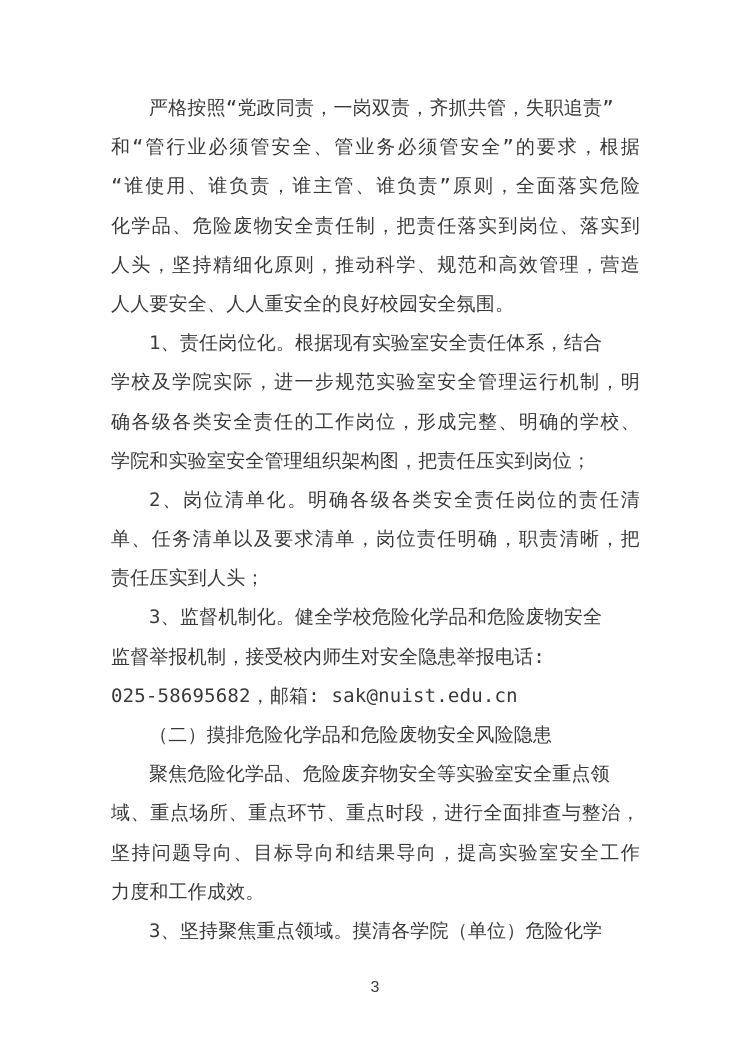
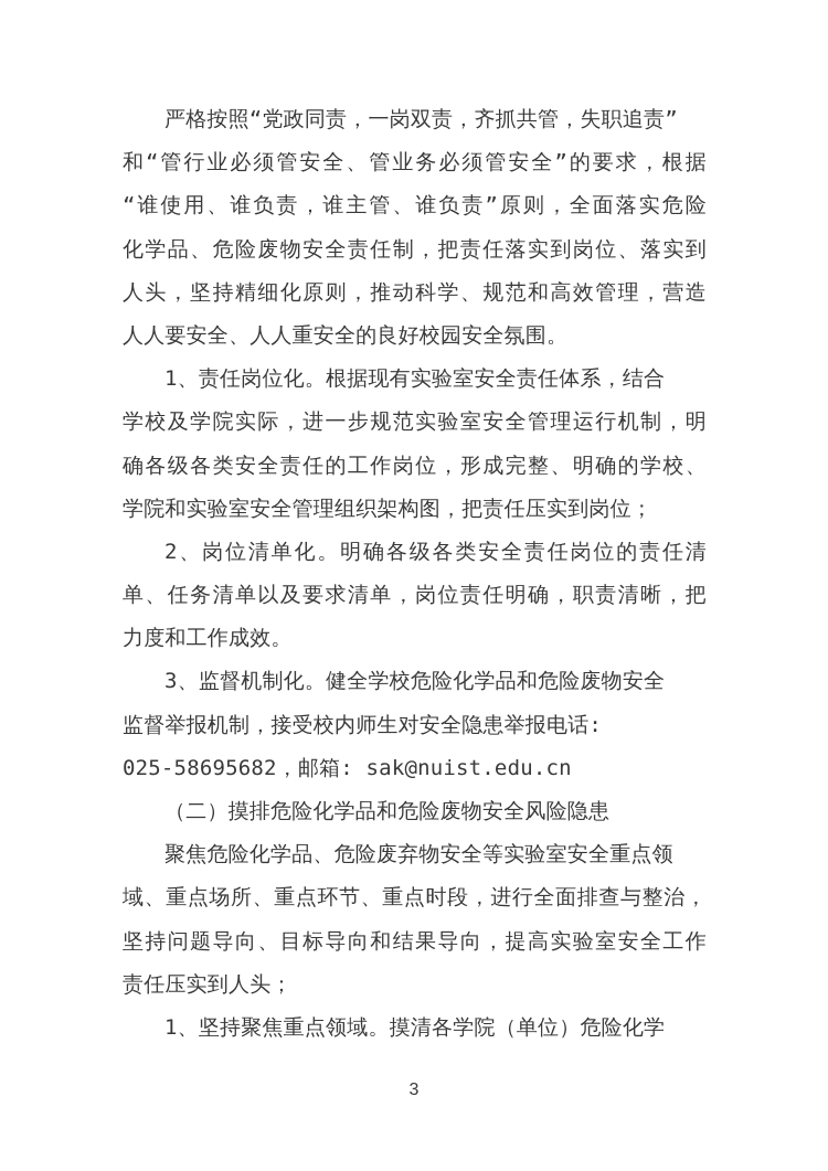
  严格按照“党政同责，一岗双责，齐抓共管，失职追责”
  和“管行业必须管安全、管业务必须管安全”的要求，根据
  “谁使用、谁负责，谁主管、谁负责”原则，全面落实危险
  化学品、危险废物安全责任制，把责任落实到岗位、落实到
  人头，坚持精细化原则，推动科学、规范和高效管理，营造
  人人要安全、人人重安全的良好校园安全氛围。
  1、责任岗位化。根据现有实验室安全责任体系，结合
  学校及学院实际，进一步规范实验室安全管理运行机制，明
  确各级各类安全责任的工作岗位，形成完整、明确的学校、
  学院和实验室安全管理组织架构图，把责任压实到岗位；
  2、岗位清单化。明确各级各类安全责任岗位的责任清
  单、任务清单以及要求清单，岗位责任明确，职责清晰，把
- 责任压实到人头；
+ 力度和工作成效。
  3、监督机制化。健全学校危险化学品和危险废物安全
  监督举报机制，接受校内师生对安全隐患举报电话:
  025-58695682，邮箱: sak@nuist.edu.cn
  （二）摸排危险化学品和危险废物安全风险隐患
  聚焦危险化学品、危险废弃物安全等实验室安全重点领
  域、重点场所、重点环节、重点时段，进行全面排查与整治，
  坚持问题导向、目标导向和结果导向，提高实验室安全工作
- 力度和工作成效。
+ 责任压实到人头；
- 3、坚持聚焦重点领域。摸清各学院（单位）危险化学
+ 1、坚持聚焦重点领域。摸清各学院（单位）危险化学
  3
